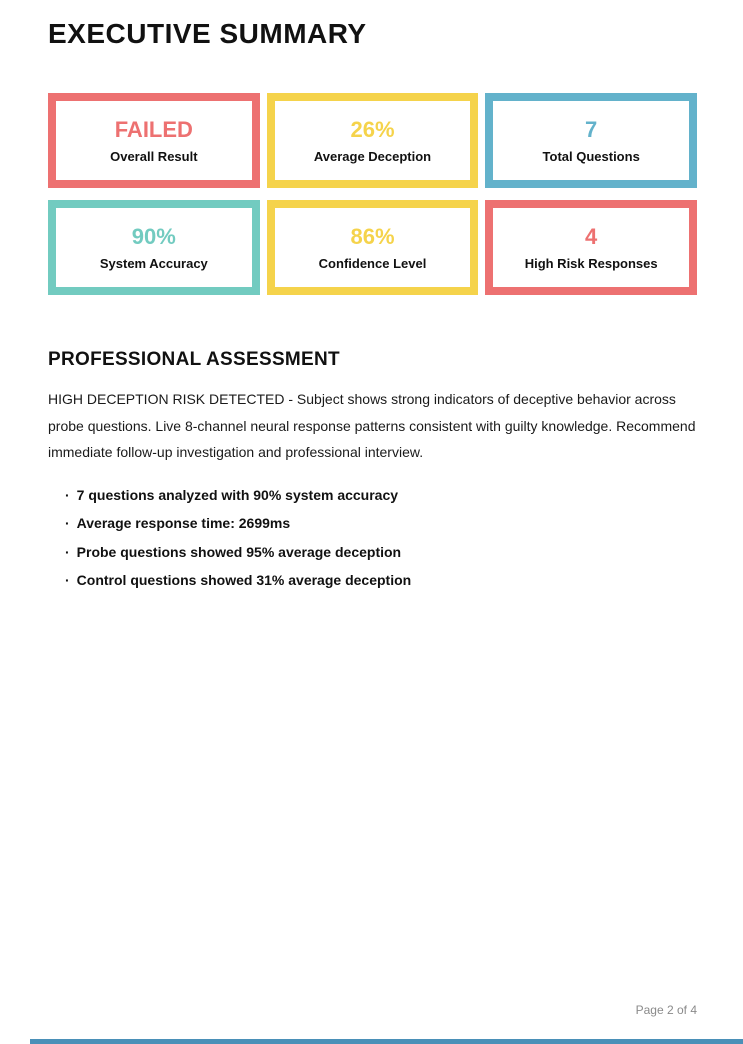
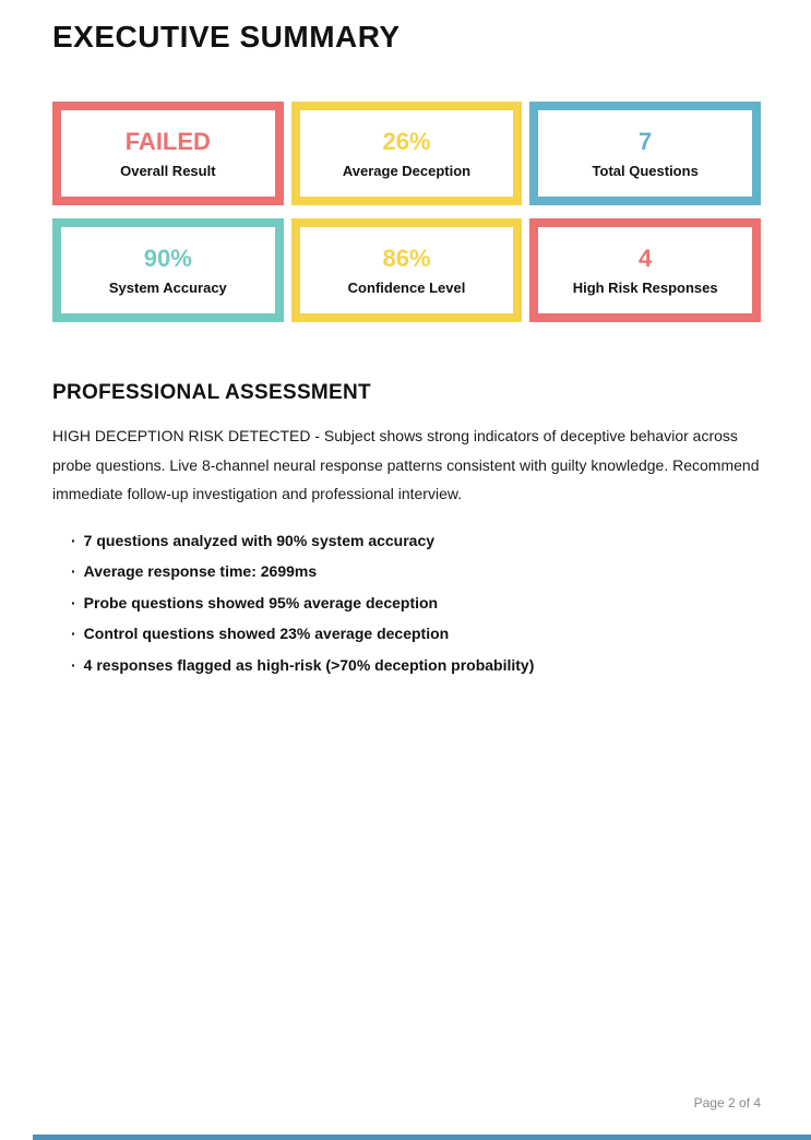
  EXECUTIVE SUMMARY
  FAILED
  Overall Result
  26%
  Average Deception
  7
  Total Questions
  90%
  System Accuracy
  86%
  Confidence Level
  4
  High Risk Responses
  PROFESSIONAL ASSESSMENT
  HIGH DECEPTION RISK DETECTED - Subject shows strong indicators of deceptive behavior across probe questions. Live 8-channel neural response patterns consistent with guilty knowledge. Recommend immediate follow-up investigation and professional interview.
  7 questions analyzed with 90% system accuracy
  Average response time: 2699ms
  Probe questions showed 95% average deception
- Control questions showed 31% average deception
+ Control questions showed 23% average deception
+ 4 responses flagged as high-risk (>70% deception probability)
  Page 2 of 4
